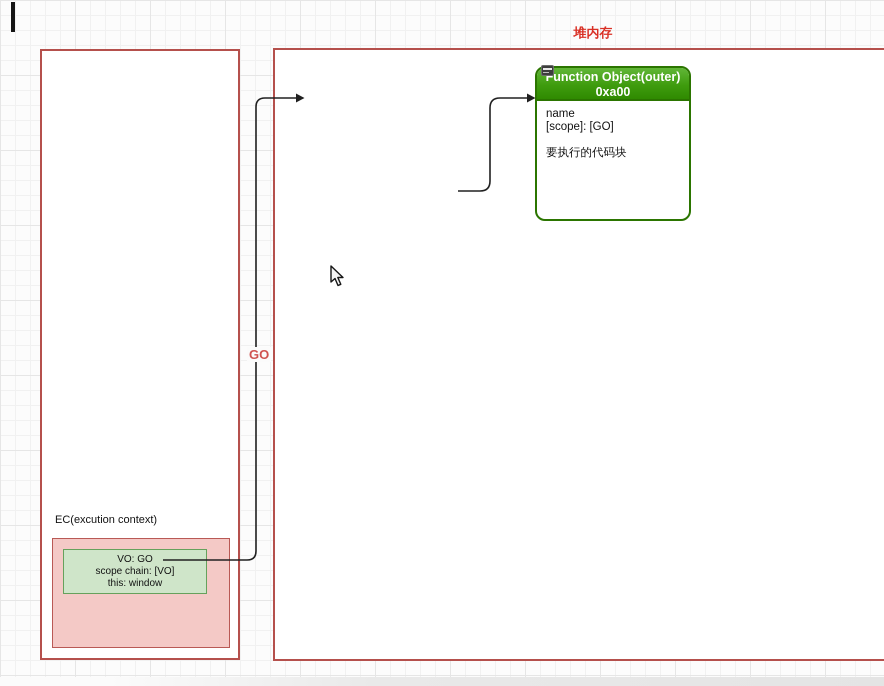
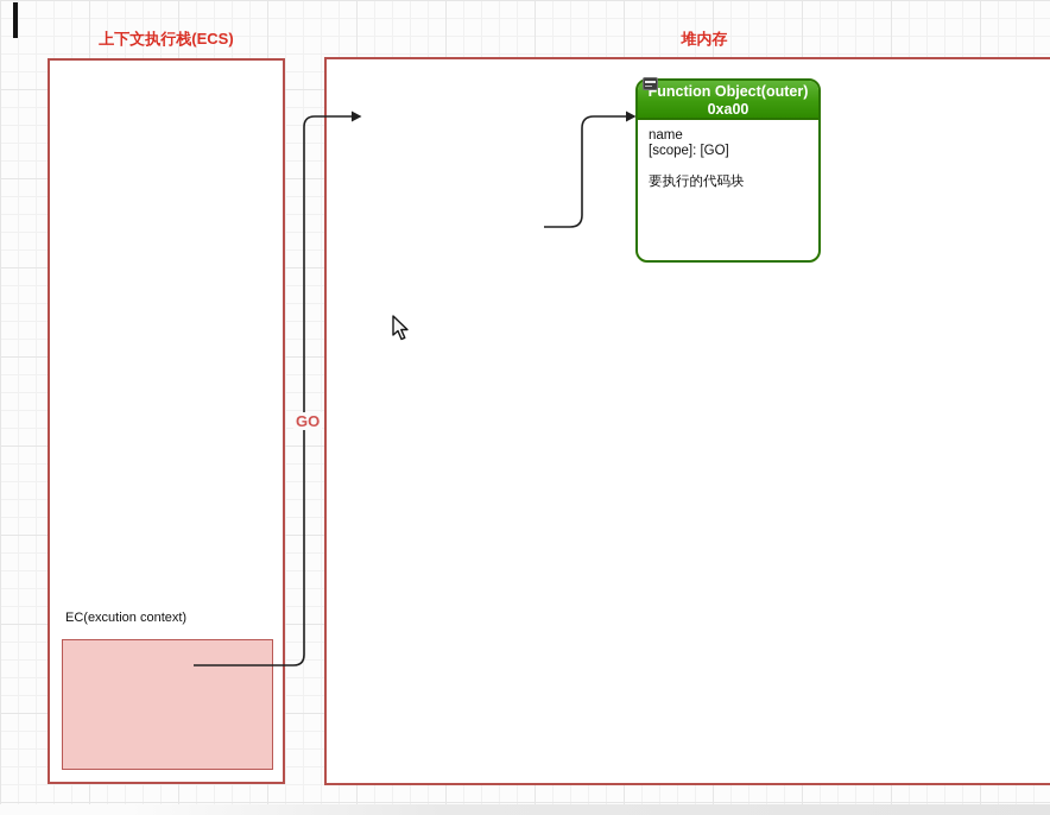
+ 上下文执行栈(ECS)
  堆内存
  GO
  Function Object(outer)
  0xa00
  name
  [scope]: [GO]
  要执行的代码块
  EC(excution context)
- VO: GO
- scope chain: [VO]
- this: window
